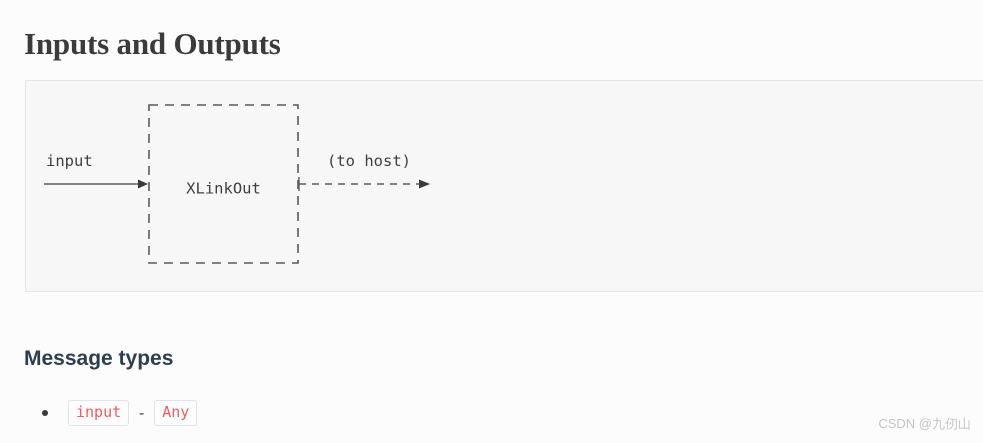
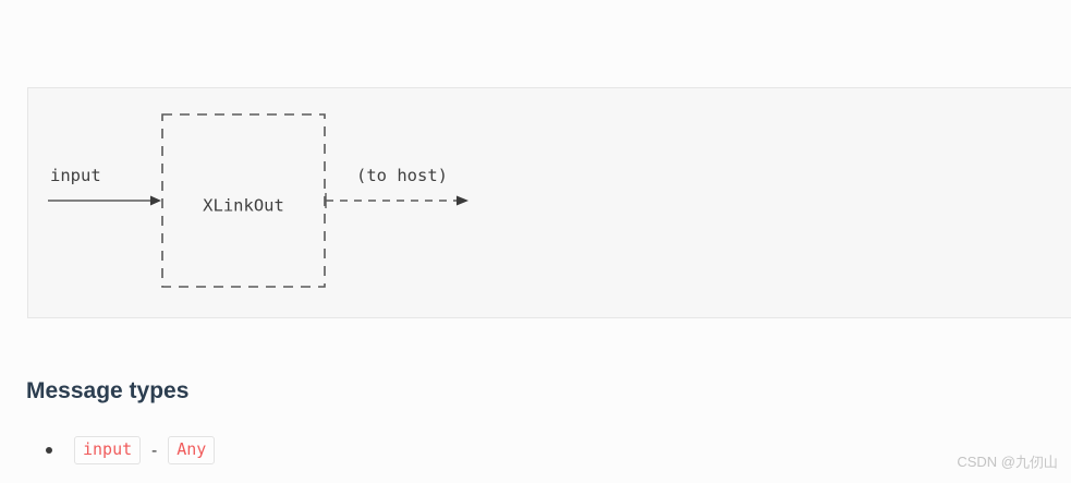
- Inputs and Outputs
  XLinkOut
  input
  (to host)
  Message types
  input
  -
  Any
  CSDN @九仞山
